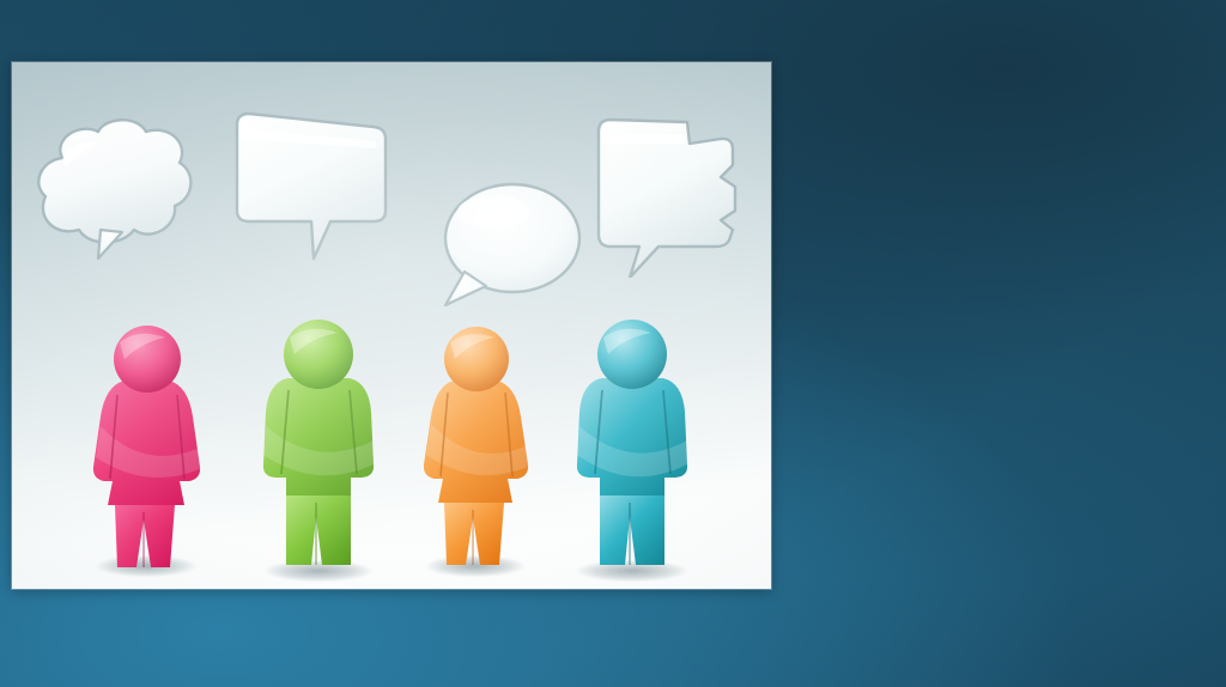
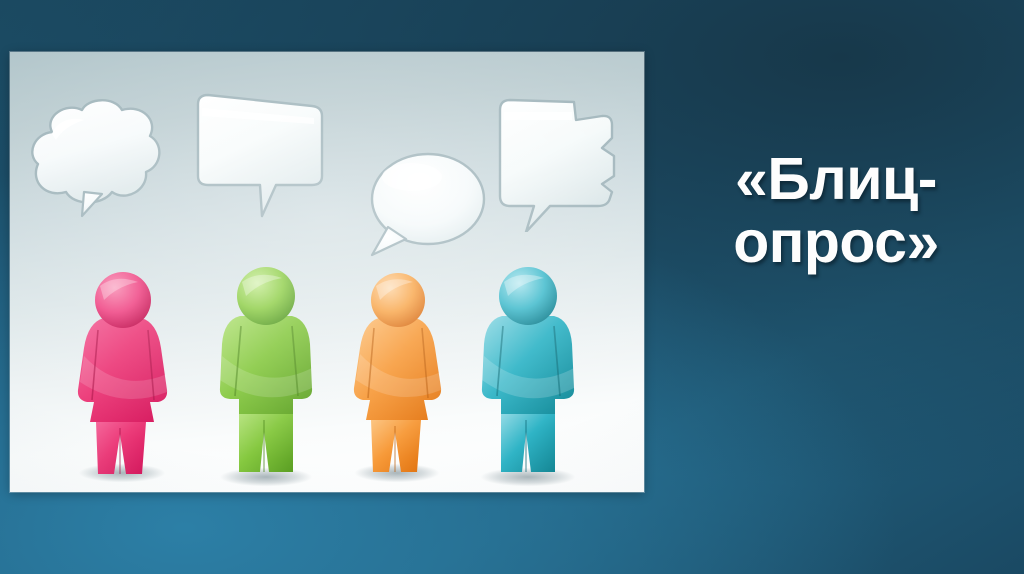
+ «Блиц-
+ опрос»
